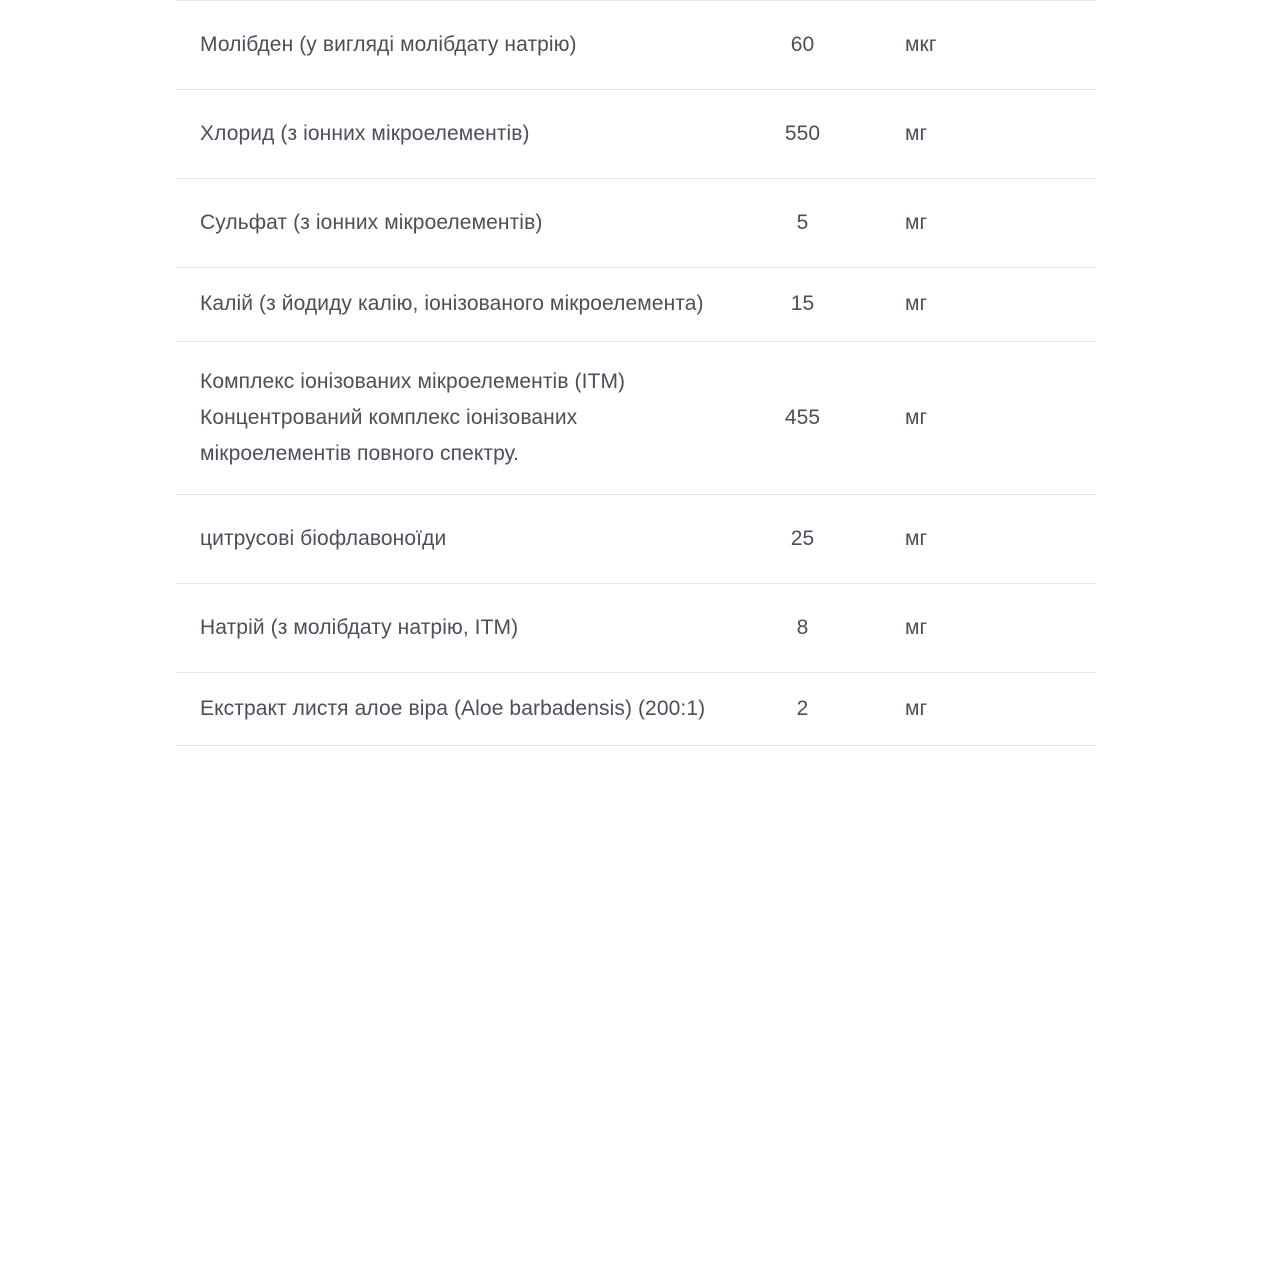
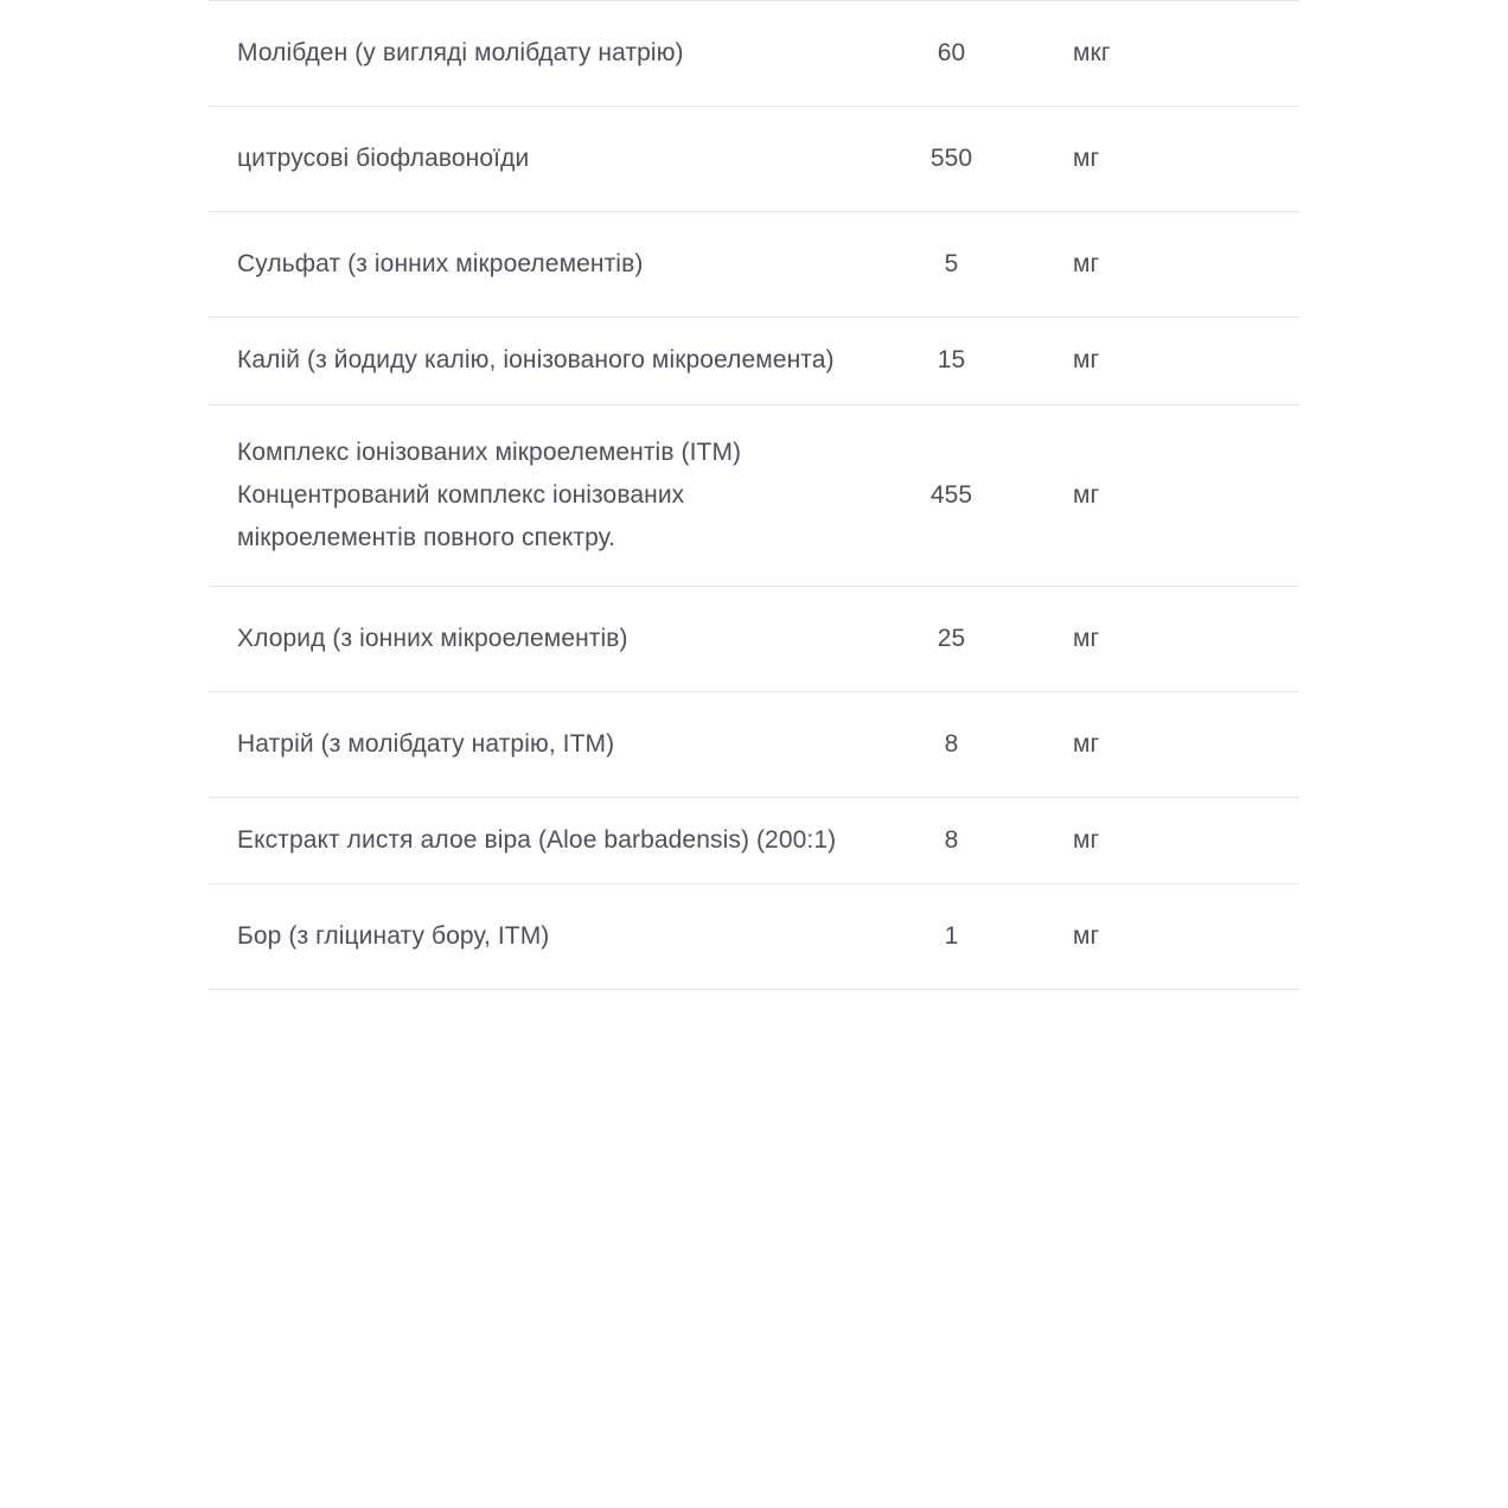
  Молібден (у вигляді молібдату натрію)	60	мкг
- Хлорид (з іонних мікроелементів)	550	мг
+ цитрусові біофлавоноїди	550	мг
  Сульфат (з іонних мікроелементів)	5	мг
  Калій (з йодиду калію, іонізованого мікроелемента)	15	мг
  Комплекс іонізованих мікроелементів (ITM) Концентрований комплекс іонізованих мікроелементів повного спектру.	455	мг
- цитрусові біофлавоноїди	25	мг
+ Хлорид (з іонних мікроелементів)	25	мг
  Натрій (з молібдату натрію, ITM)	8	мг
- Екстракт листя алое віра (Aloe barbadensis) (200:1)	2	мг
+ Екстракт листя алое віра (Aloe barbadensis) (200:1)	8	мг
+ Бор (з гліцинату бору, ITM)	1	мг
